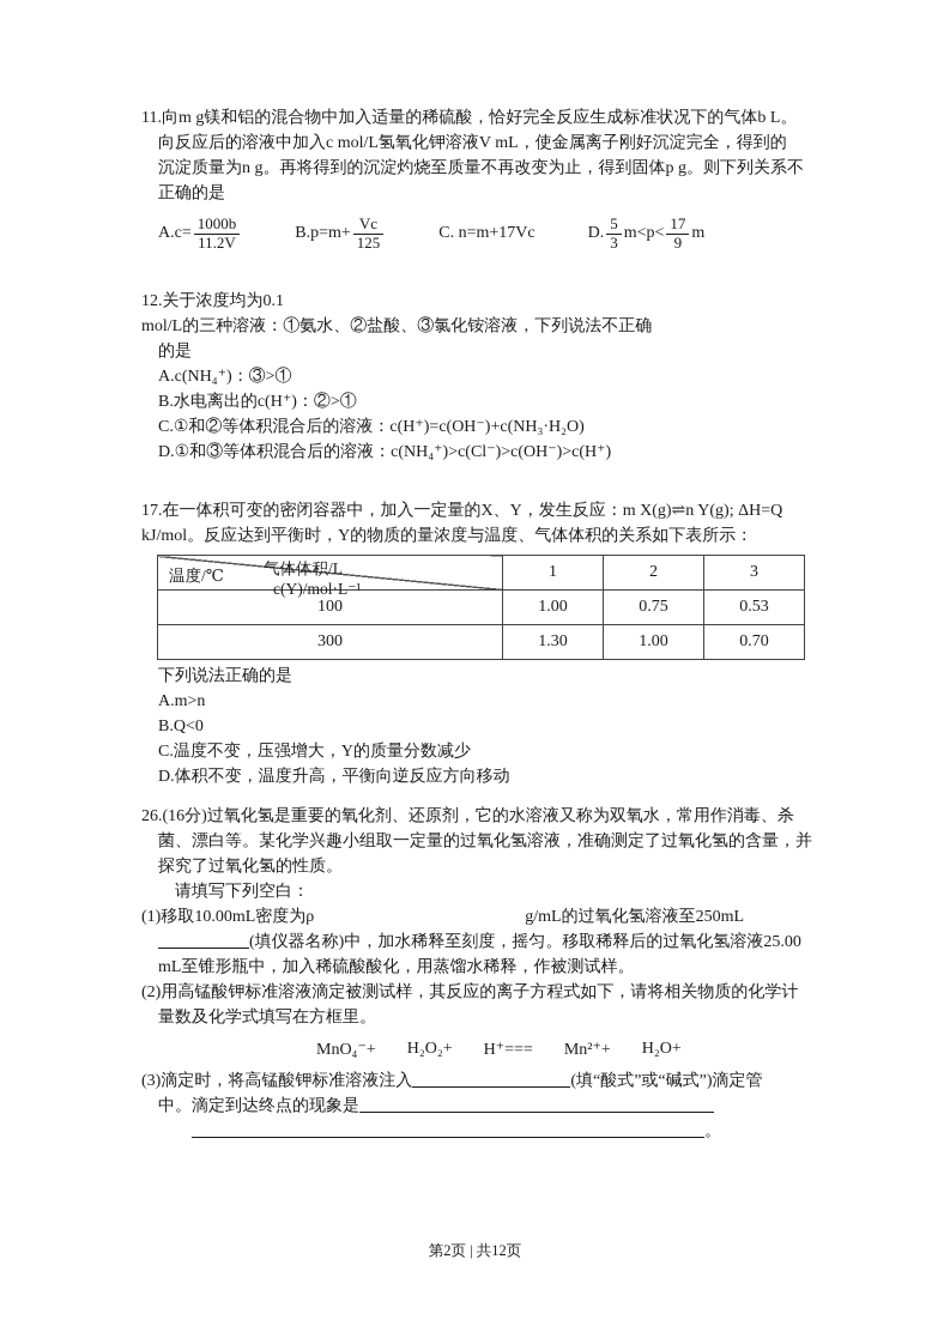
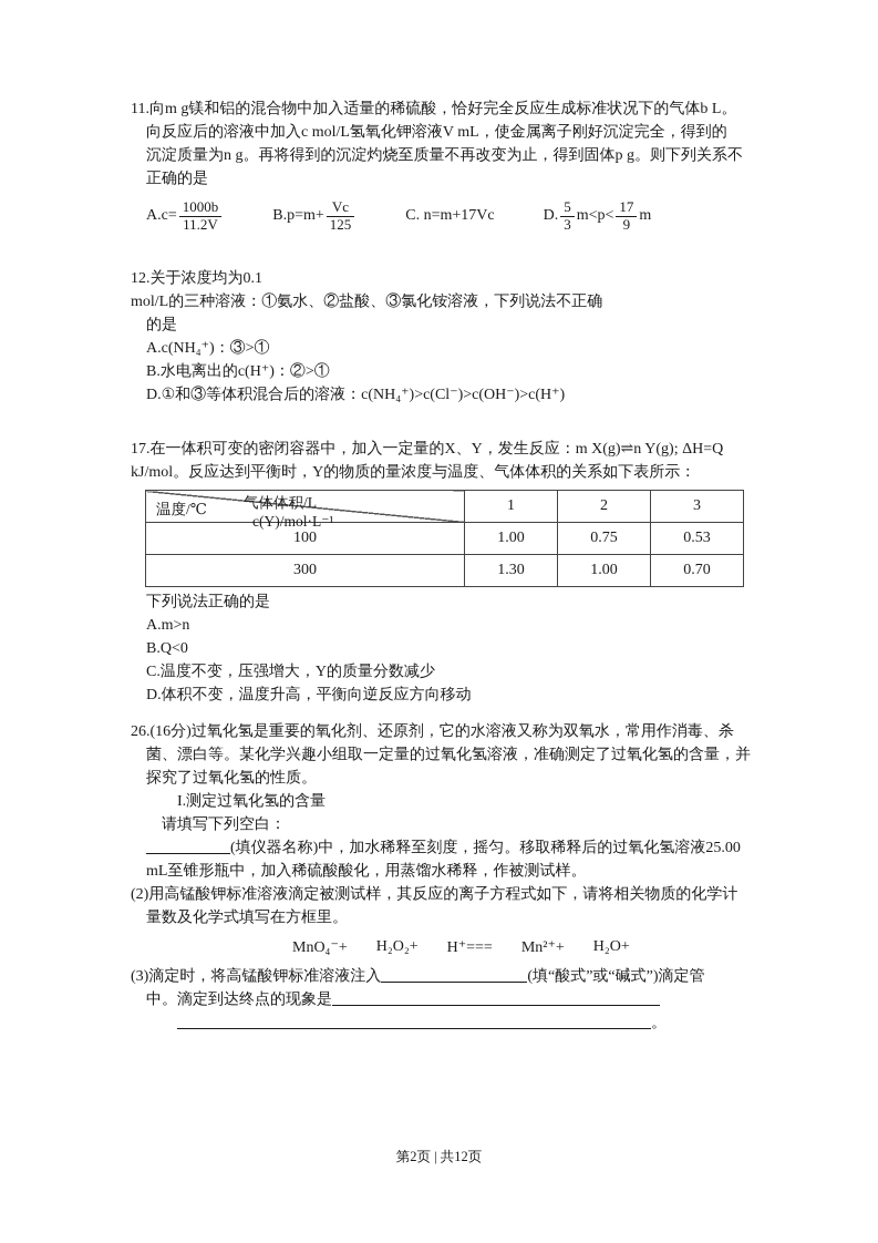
  11.向m g镁和铝的混合物中加入适量的稀硫酸，恰好完全反应生成标准状况下的气体b L。
  向反应后的溶液中加入c mol/L氢氧化钾溶液V mL，使金属离子刚好沉淀完全，得到的
  沉淀质量为n g。再将得到的沉淀灼烧至质量不再改变为止，得到固体p g。则下列关系不
  正确的是
  A.c=
  1000b
  11.2V
  B.p=m+
  Vc
  125
  C. n=m+17Vc
  D.
  5
  3
  m<p<
  17
  9
  m
  12.关于浓度均为0.1
  mol/L的三种溶液：①氨水、②盐酸、③氯化铵溶液，下列说法不正确
  的是
  A.c(NH₄⁺)：③>①
  B.水电离出的c(H⁺)：②>①
- C.①和②等体积混合后的溶液：c(H⁺)=c(OH⁻)+c(NH₃·H₂O)
  D.①和③等体积混合后的溶液：c(NH₄⁺)>c(Cl⁻)>c(OH⁻)>c(H⁺)
  17.在一体积可变的密闭容器中，加入一定量的X、Y，发生反应：m X(g)⇌n Y(g); ΔH=Q
  kJ/mol。反应达到平衡时，Y的物质的量浓度与温度、气体体积的关系如下表所示：
  气体体积/L c(Y)/mol·L⁻¹ 温度/℃	1	2	3
  100	1.00	0.75	0.53
  300	1.30	1.00	0.70
  下列说法正确的是
  A.m>n
  B.Q<0
  C.温度不变，压强增大，Y的质量分数减少
  D.体积不变，温度升高，平衡向逆反应方向移动
  26.(16分)过氧化氢是重要的氧化剂、还原剂，它的水溶液又称为双氧水，常用作消毒、杀
  菌、漂白等。某化学兴趣小组取一定量的过氧化氢溶液，准确测定了过氧化氢的含量，并
  探究了过氧化氢的性质。
+ I.测定过氧化氢的含量
  请填写下列空白：
- (1)移取10.00mL密度为ρ g/mL的过氧化氢溶液至250mL
  (填仪器名称)中，加水稀释至刻度，摇匀。移取稀释后的过氧化氢溶液25.00
  mL至锥形瓶中，加入稀硫酸酸化，用蒸馏水稀释，作被测试样。
  (2)用高锰酸钾标准溶液滴定被测试样，其反应的离子方程式如下，请将相关物质的化学计
  量数及化学式填写在方框里。
  MnO₄⁻+
  H₂O₂+
  H⁺===
  Mn²⁺+
  H₂O+
  (3)滴定时，将高锰酸钾标准溶液注入 (填“酸式”或“碱式”)滴定管
  中。滴定到达终点的现象是
  。
  第2页 | 共12页
